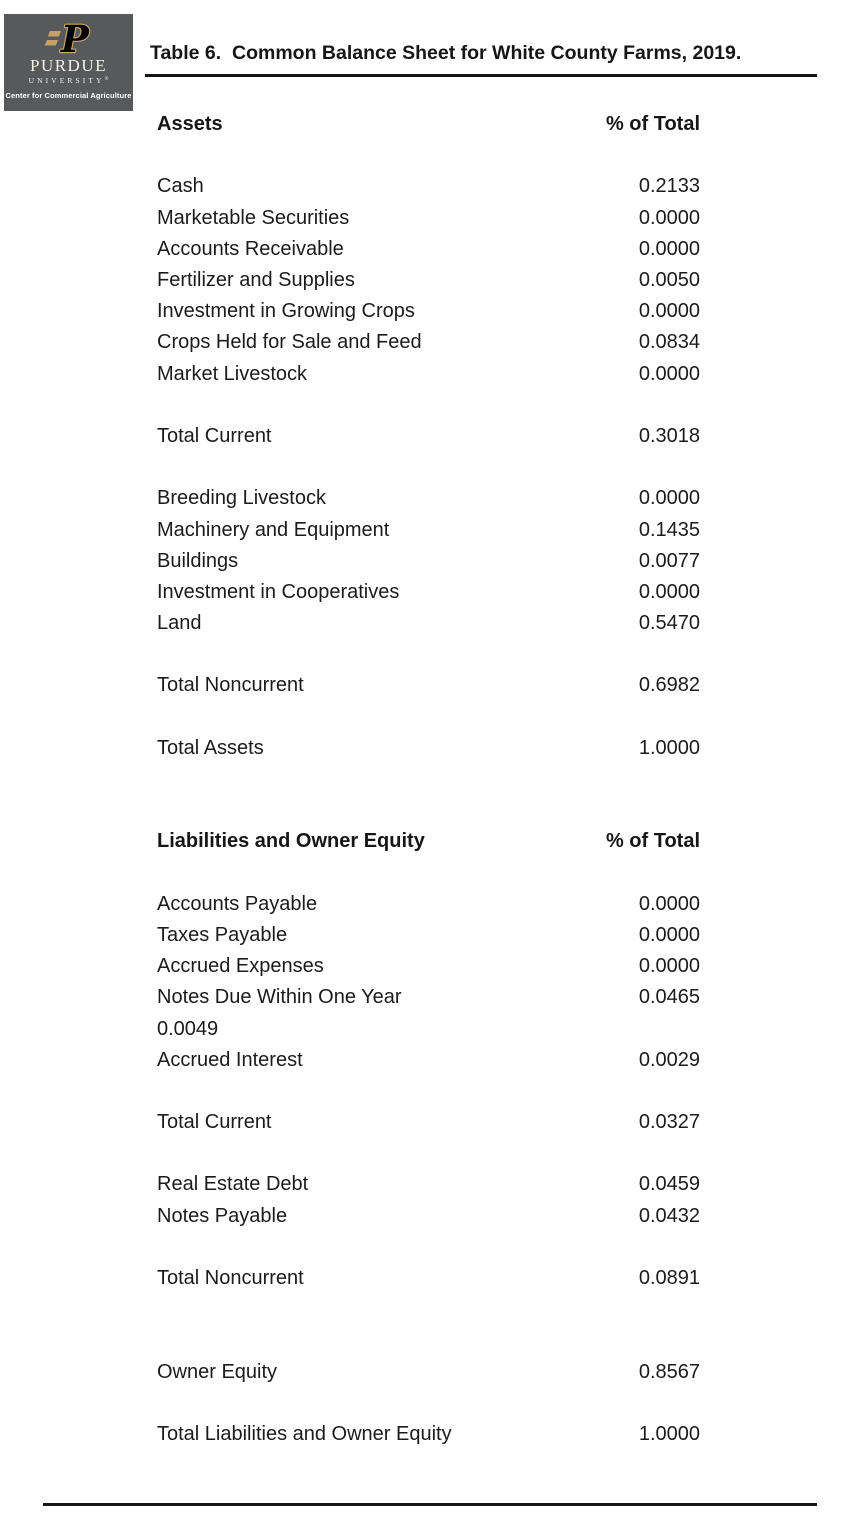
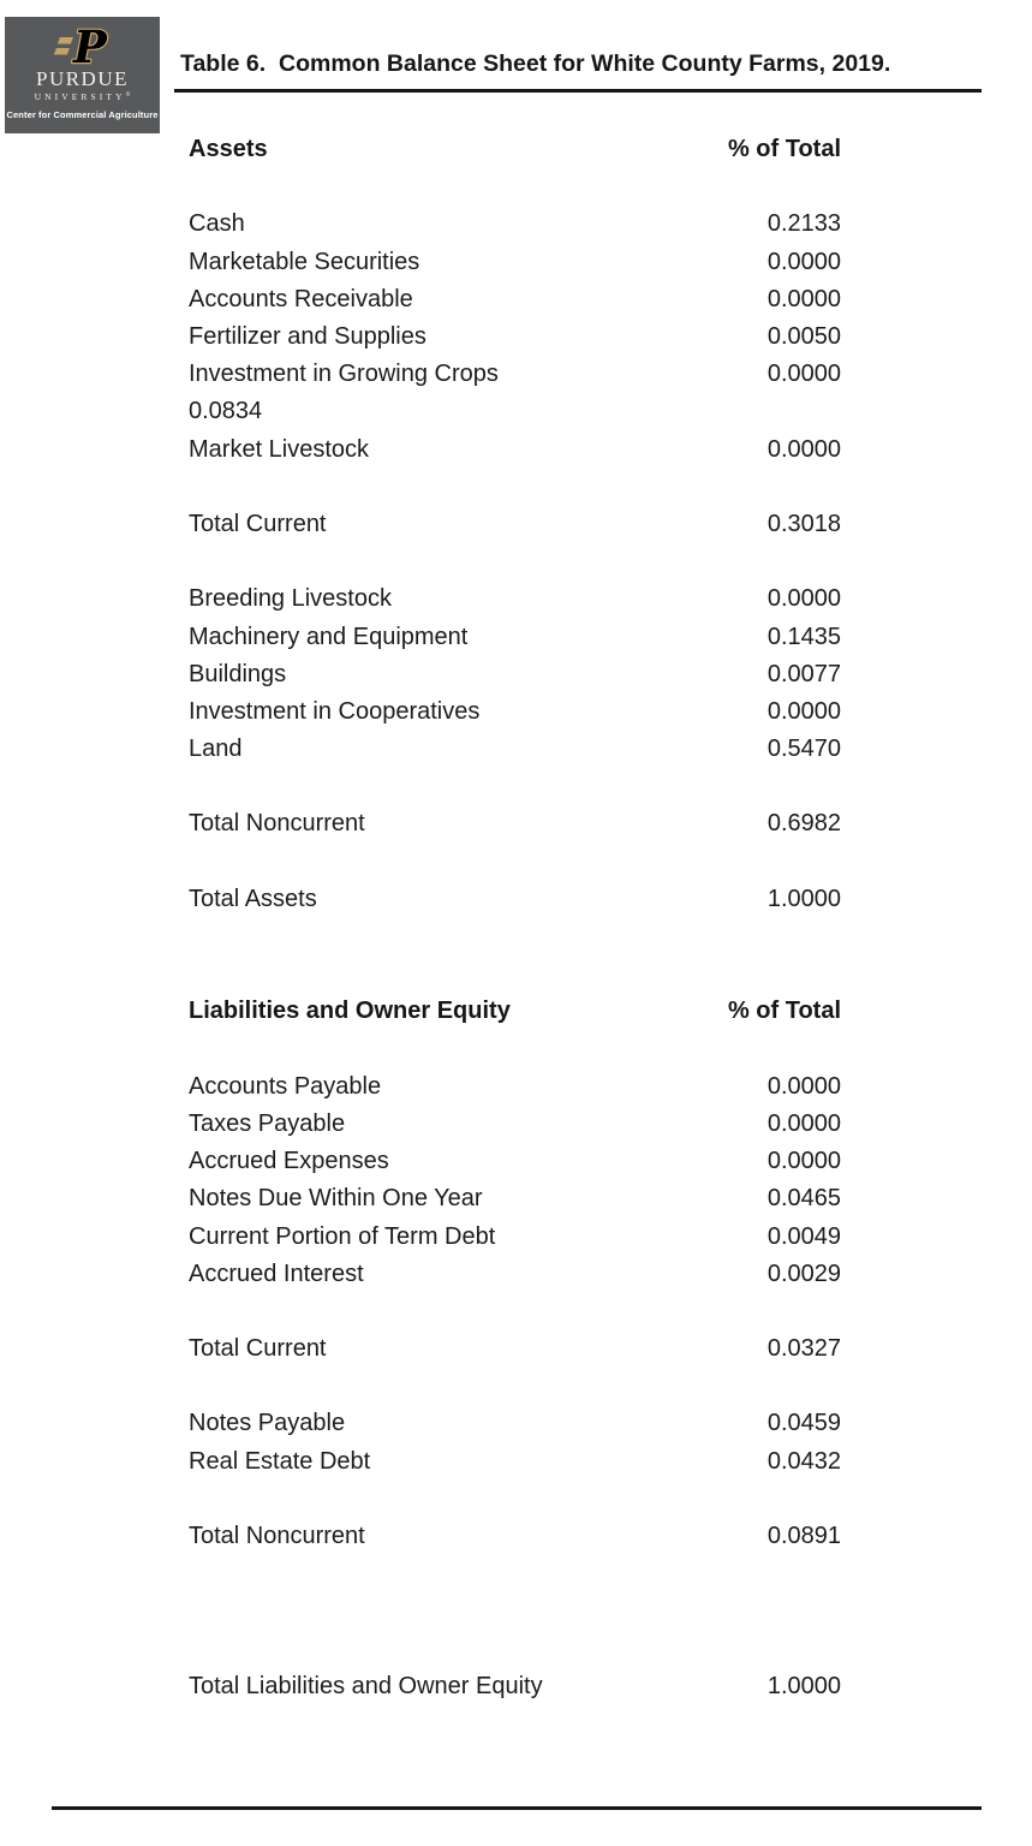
  P
  PURDUE
  UNIVERSITY
  Center for Commercial Agriculture
  Table 6. Common Balance Sheet for White County Farms, 2019.
  Assets
  % of Total
  Cash
  0.2133
  Marketable Securities
  0.0000
  Accounts Receivable
  0.0000
  Fertilizer and Supplies
  0.0050
  Investment in Growing Crops
  0.0000
- Crops Held for Sale and Feed
  0.0834
  Market Livestock
  0.0000
  Total Current
  0.3018
  Breeding Livestock
  0.0000
  Machinery and Equipment
  0.1435
  Buildings
  0.0077
  Investment in Cooperatives
  0.0000
  Land
  0.5470
  Total Noncurrent
  0.6982
  Total Assets
  1.0000
  Liabilities and Owner Equity
  % of Total
  Accounts Payable
  0.0000
  Taxes Payable
  0.0000
  Accrued Expenses
  0.0000
  Notes Due Within One Year
  0.0465
+ Current Portion of Term Debt
  0.0049
  Accrued Interest
  0.0029
  Total Current
  0.0327
- Real Estate Debt
+ Notes Payable
  0.0459
- Notes Payable
+ Real Estate Debt
  0.0432
  Total Noncurrent
  0.0891
- Owner Equity
- 0.8567
  Total Liabilities and Owner Equity
  1.0000
